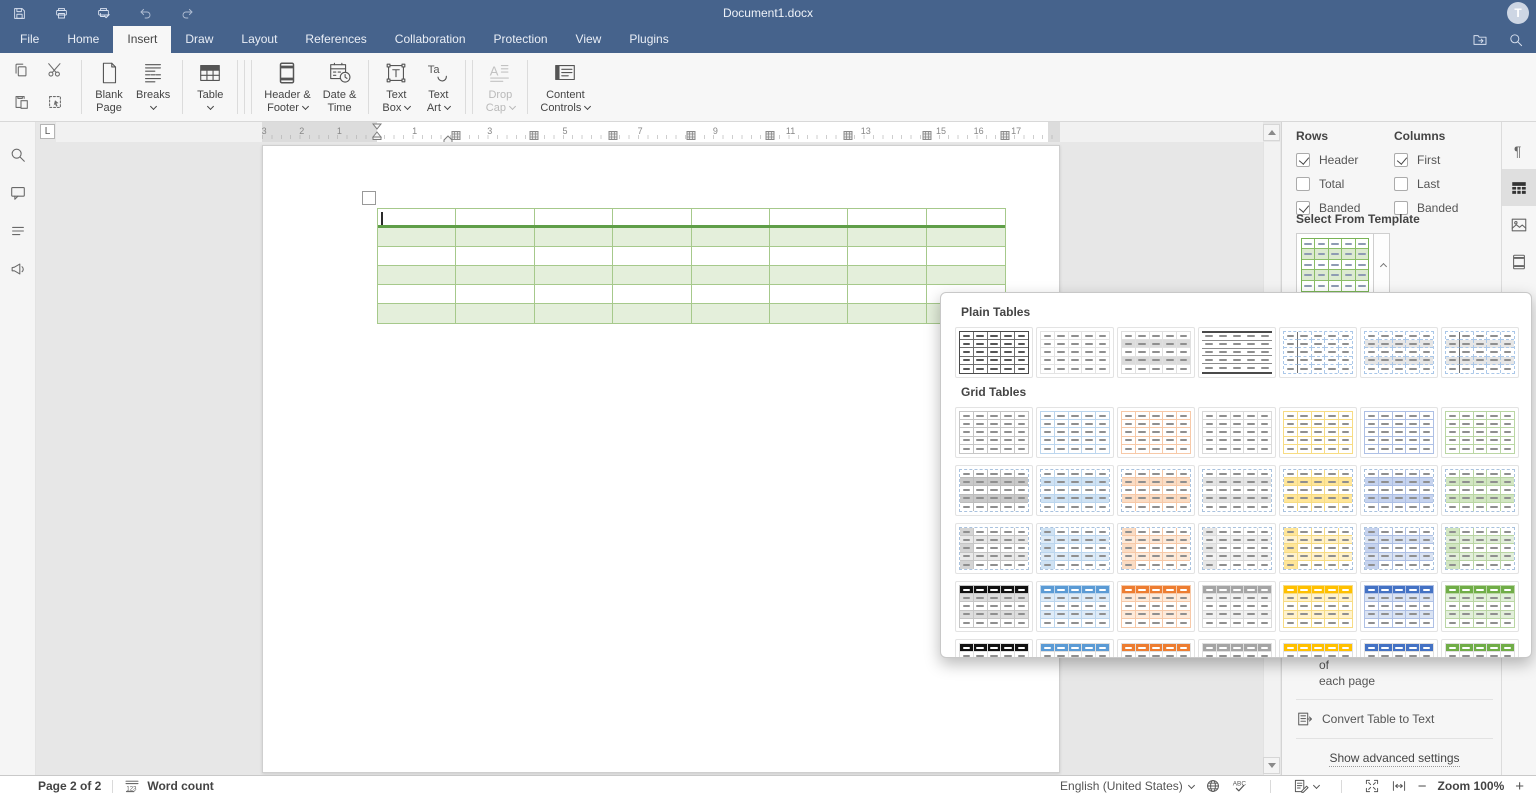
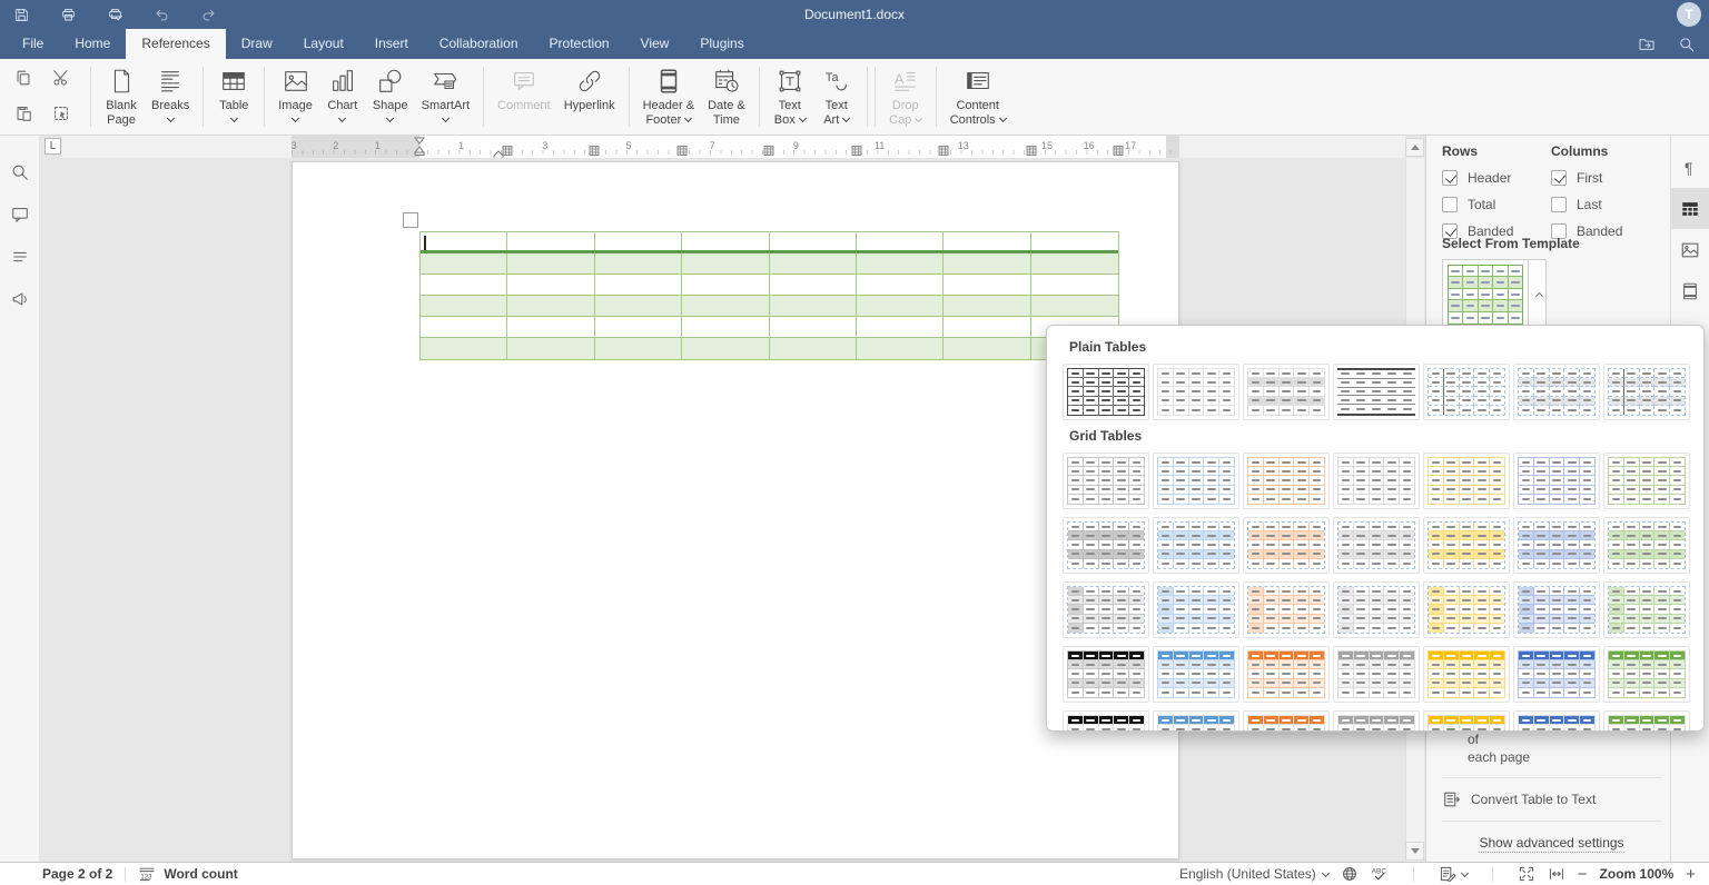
  Document1.docx
  T
  File
  Home
- Insert
+ References
  Draw
  Layout
- References
+ Insert
  Collaboration
  Protection
  View
  Plugins
  Blank
  Page
  Breaks
  Table
+ Image
+ Chart
+ Shape
+ SmartArt
+ Comment
+ Hyperlink
  Header &
  Footer
  Date &
  Time
  Text
  Box
  Ta
  Text
  Art
  A
  Drop
  Cap
  Content
  Controls
  L
  3
  2
  1
  1
  3
  5
  7
  9
  11
  13
  15
  16
  17
  Rows
  Header
  Total
  Banded
  Columns
  First
  Last
  Banded
  Select From Template
  each page
  Convert Table to Text
  Show advanced settings
  ¶
  Plain Tables
  Grid Tables
  Page 2 of 2
  Word count
  English (United States)
  −
  Zoom 100%
  +
